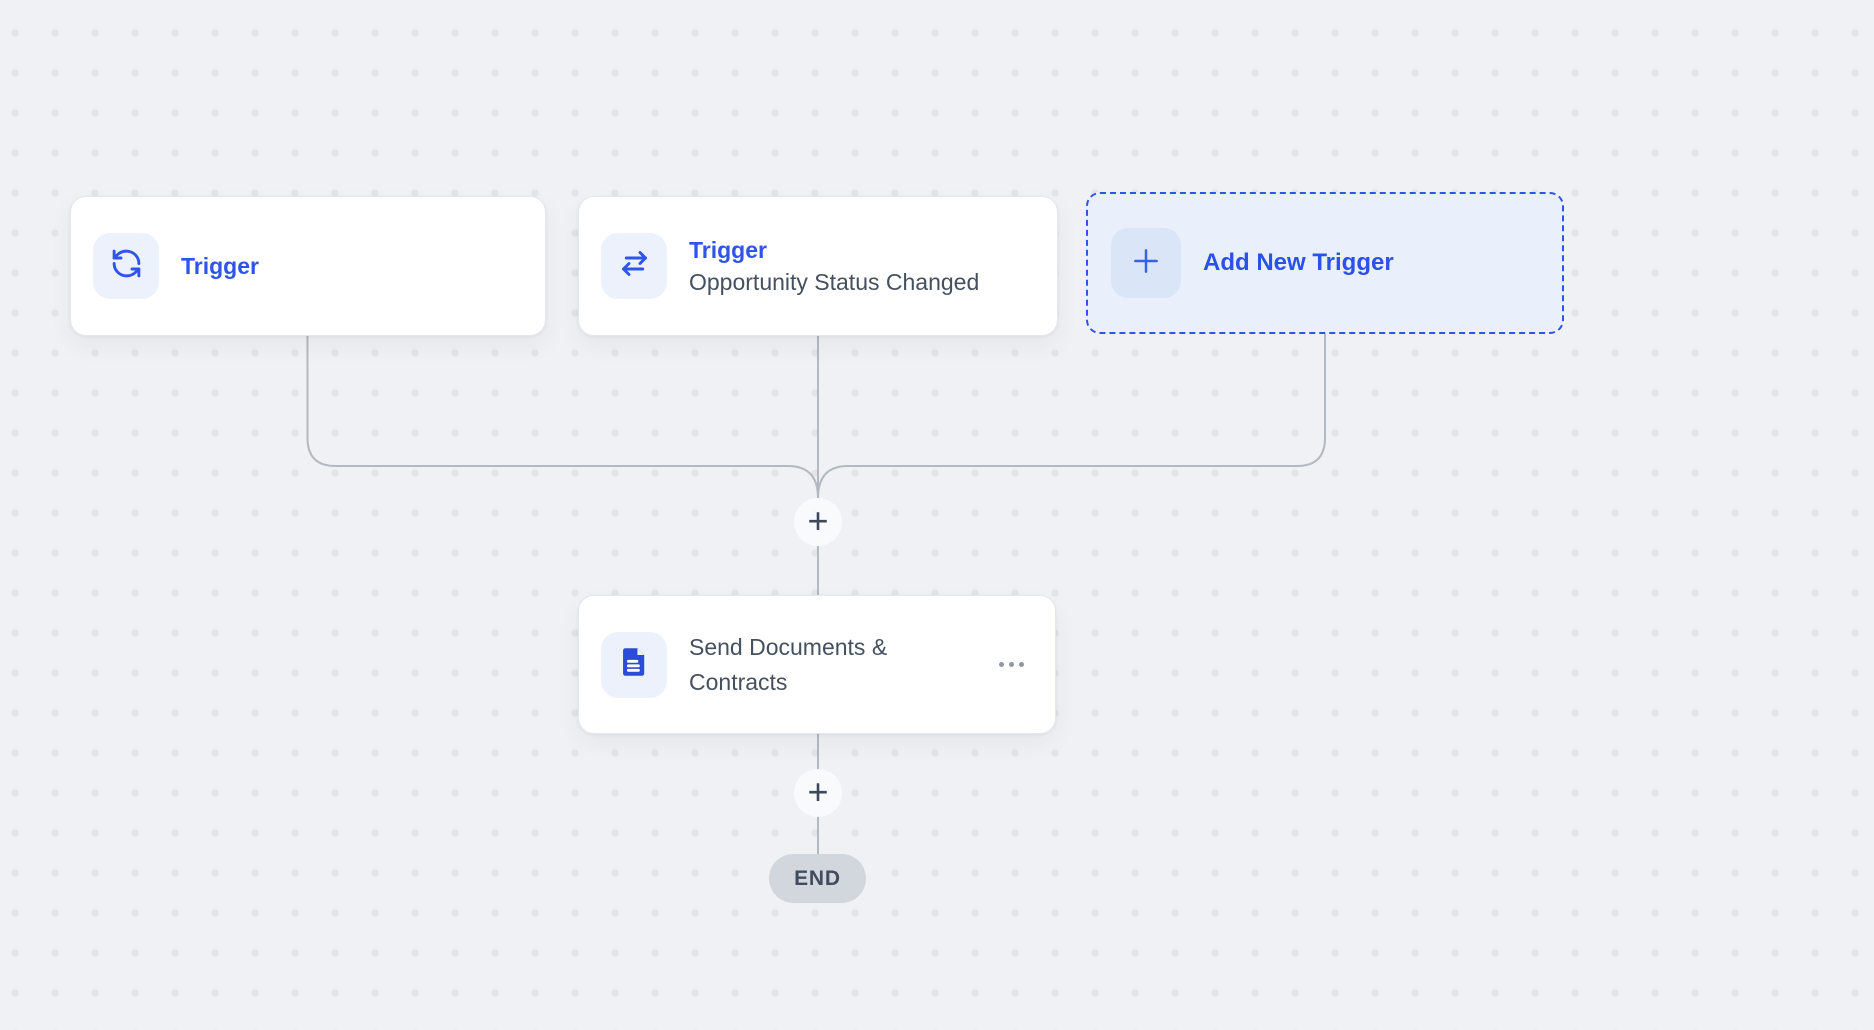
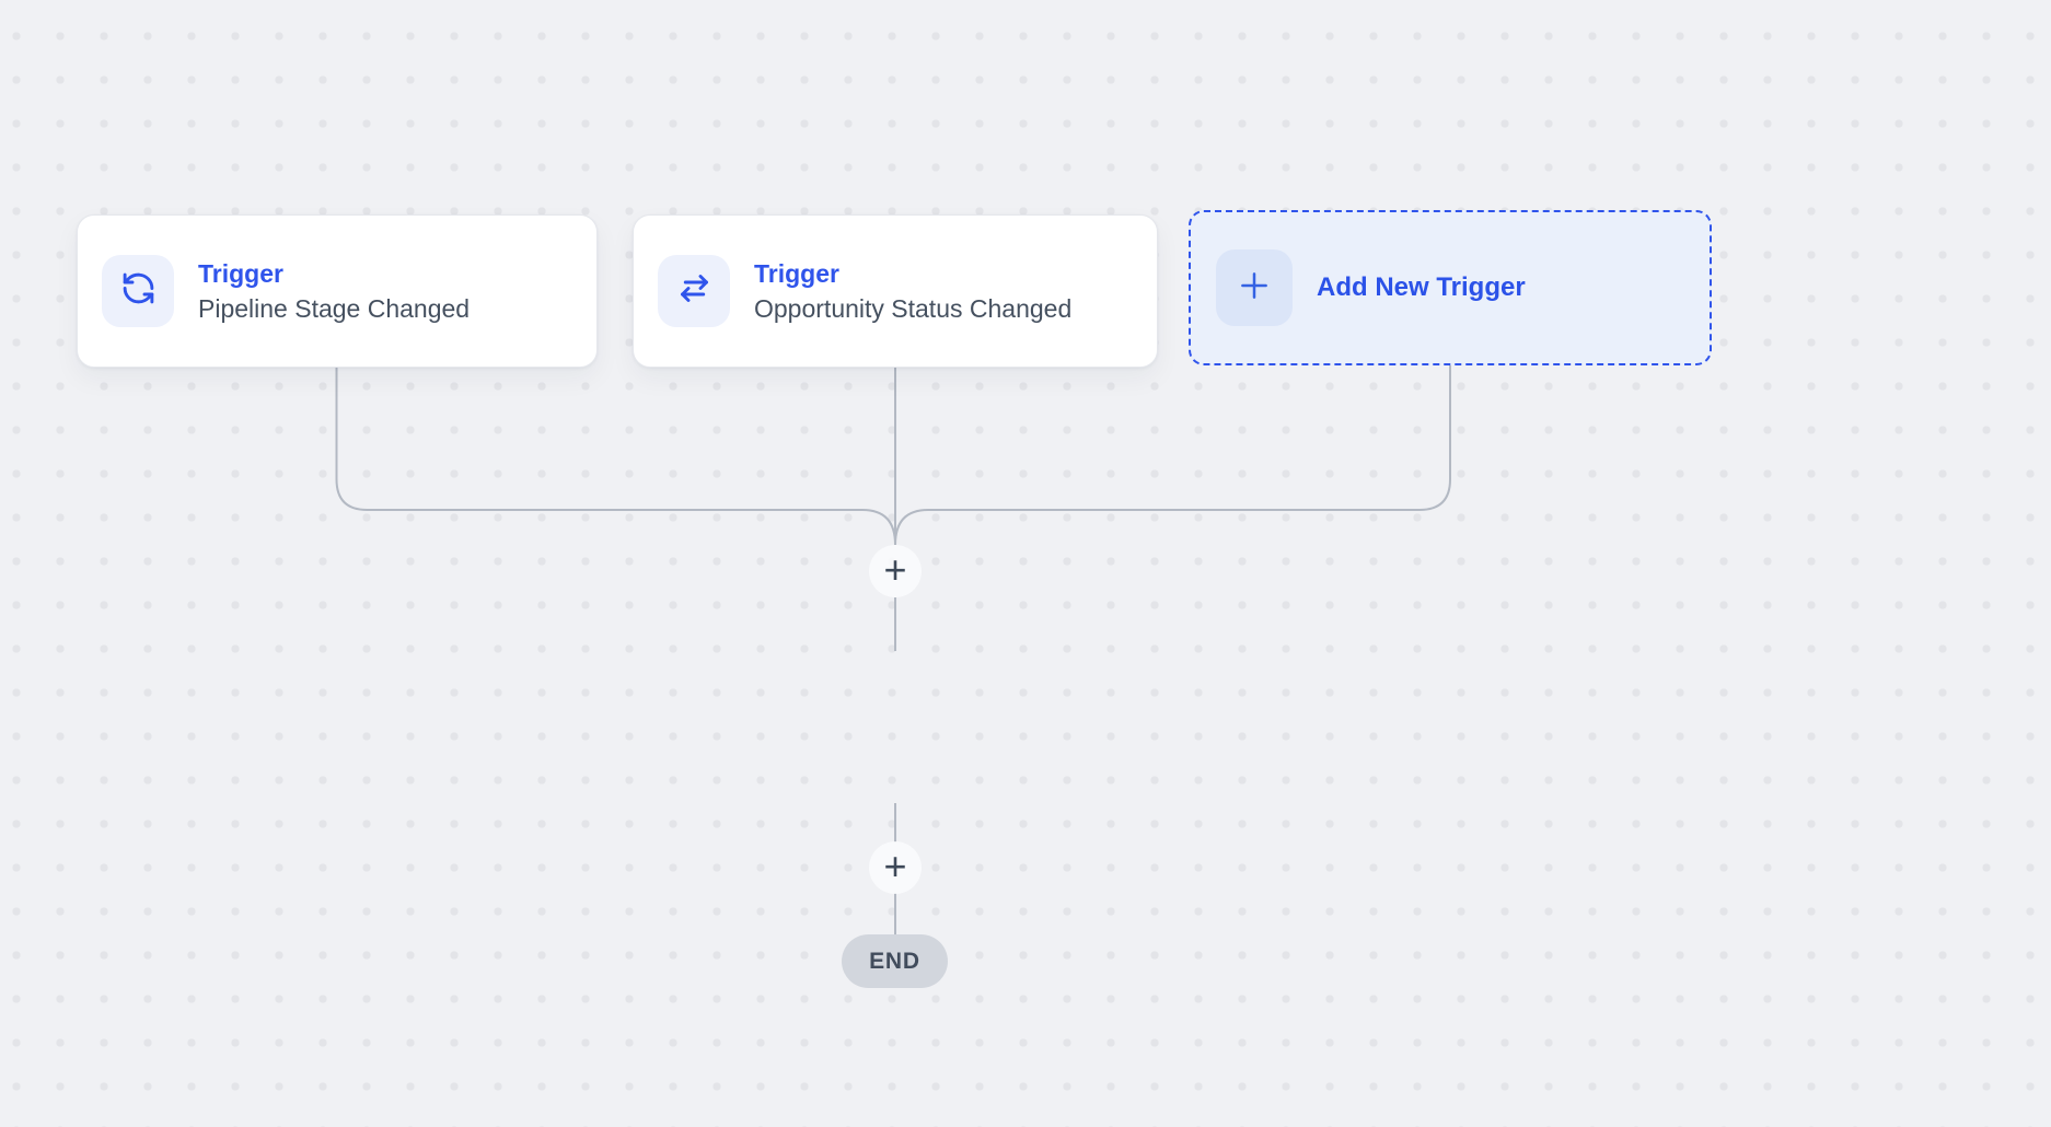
  Trigger
+ Pipeline Stage Changed
  Trigger
  Opportunity Status Changed
  Add New Trigger
  +
- Send Documents & Contracts
  +
  END
